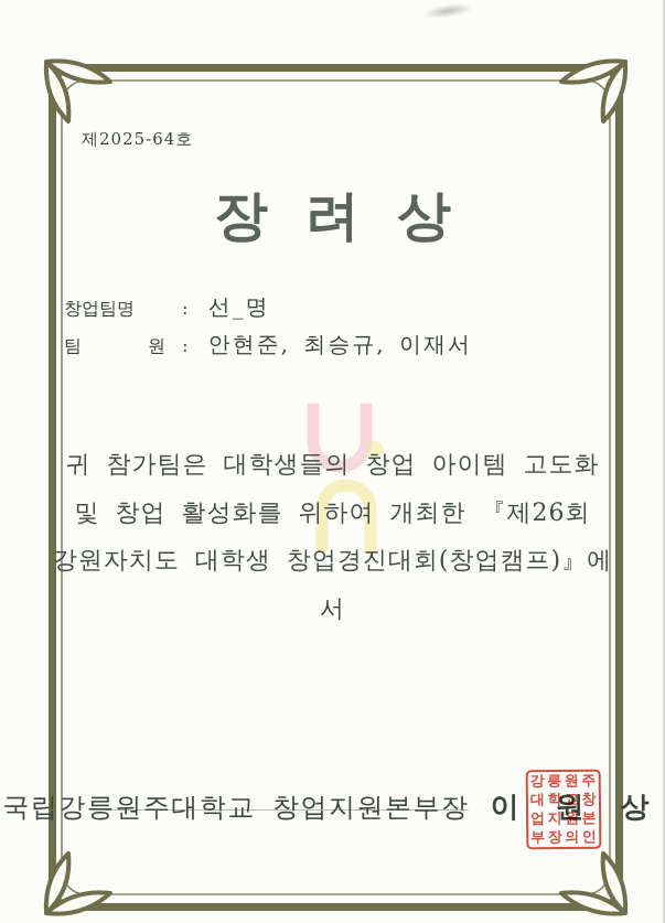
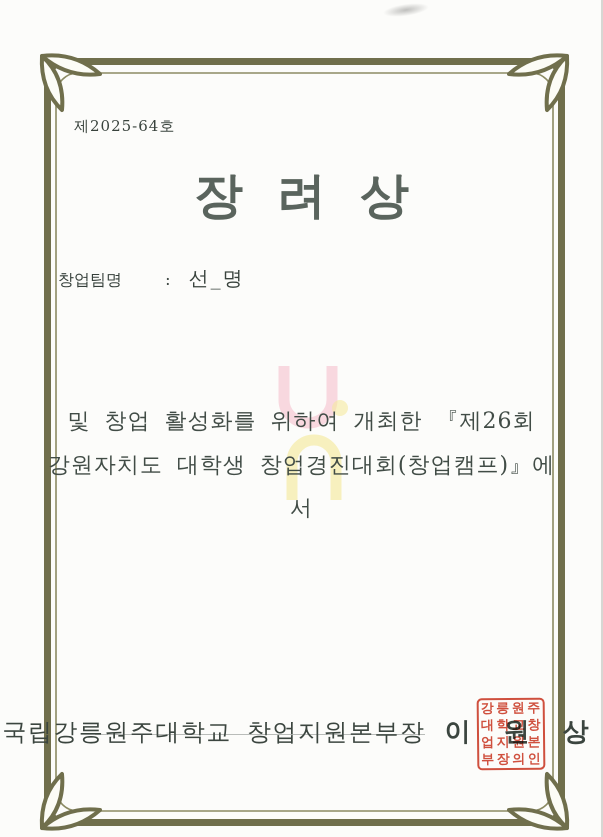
  제2025-64호
  장려상
  창업팀명 : 선_명
- 팀 원 : 안현준, 최승규, 이재서
- 귀 참가팀은 대학생들의 창업 아이템 고도화
  및 창업 활성화를 위하여 개최한 『제26회
  강원자치도 대학생 창업경진대회(창업캠프)』에서
  국립강릉원주대학교 창업지원본부장 이 원 상
  강릉원주
  대학교창
  업지원본
  부장의인
